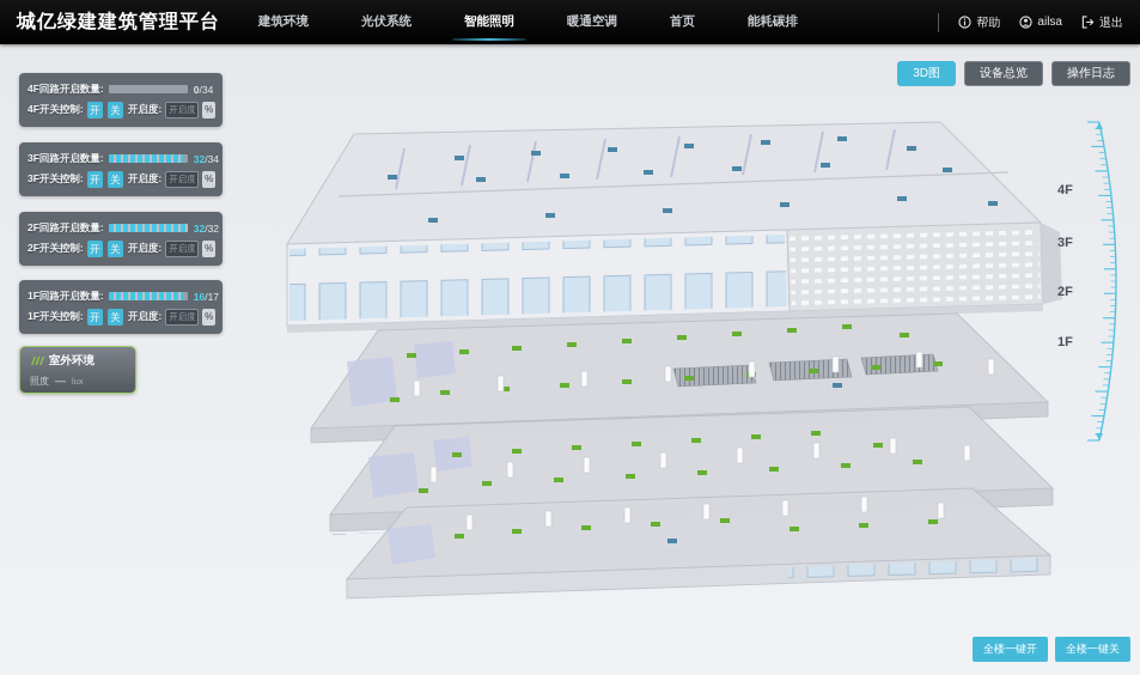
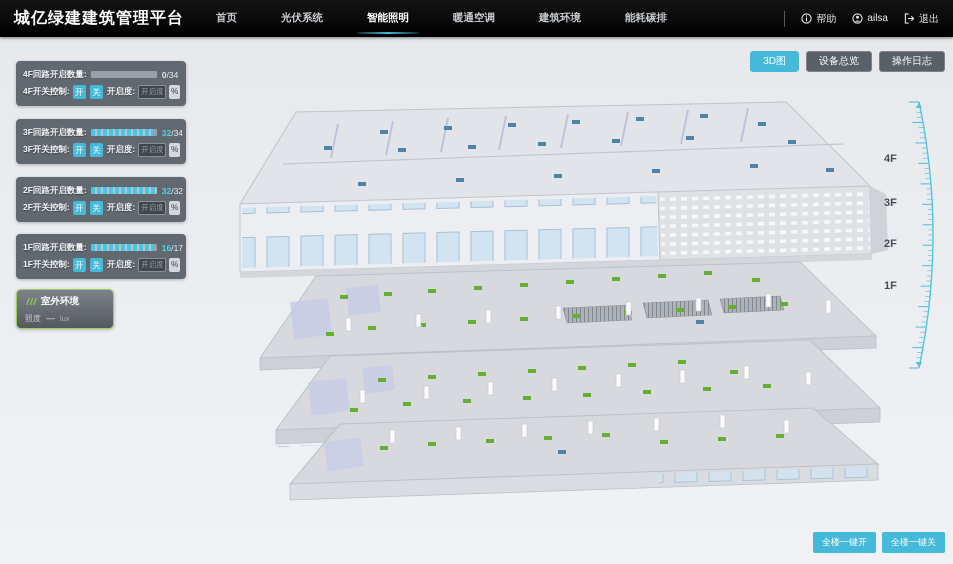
  城亿绿建建筑管理平台
- 建筑环境
+ 首页
  光伏系统
  智能照明
  暖通空调
- 首页
+ 建筑环境
  能耗碳排
  帮助
  ailsa
  退出
  4F回路开启数量:
  0/34
  4F开关控制:
  开
  关
  开启度:
  开启度
  %
  3F回路开启数量:
  32/34
  3F开关控制:
  开
  关
  开启度:
  开启度
  %
  2F回路开启数量:
  32/32
  2F开关控制:
  开
  关
  开启度:
  开启度
  %
  1F回路开启数量:
  16/17
  1F开关控制:
  开
  关
  开启度:
  开启度
  %
  室外环境
  照度
  —
  lux
  3D图
  设备总览
  操作日志
  4F
  3F
  2F
  1F
  全楼一键开
  全楼一键关
